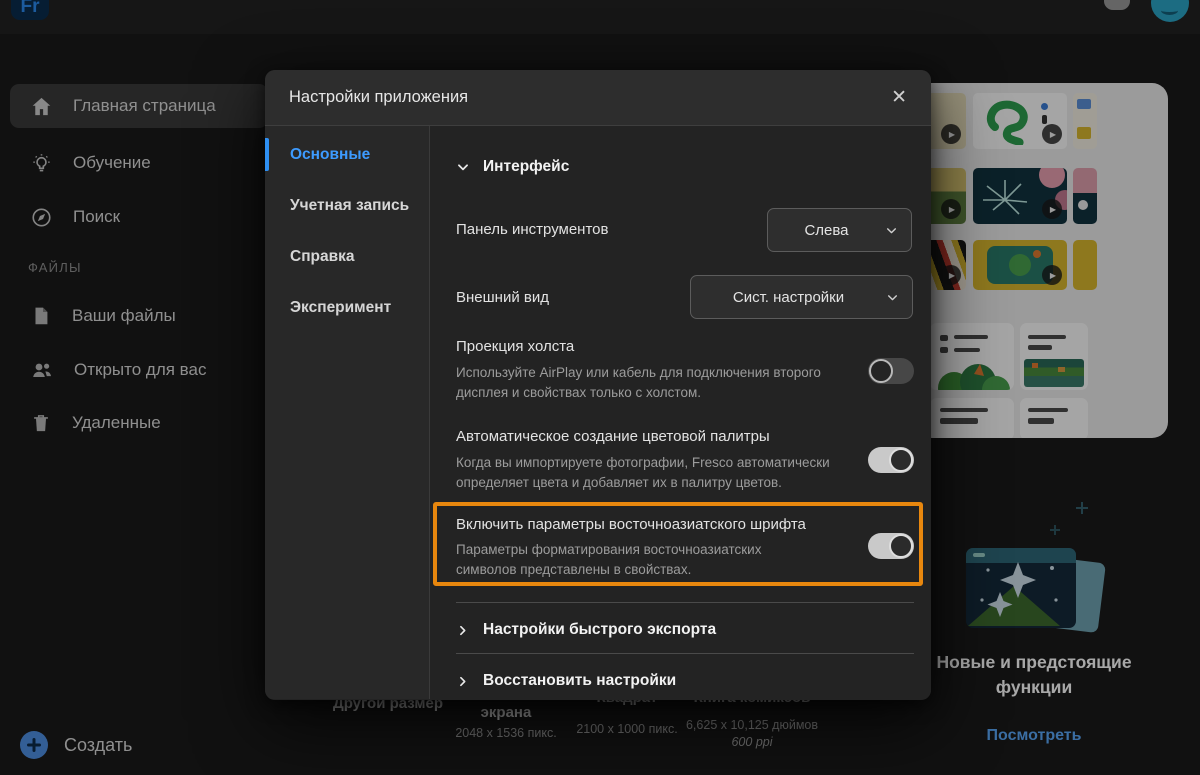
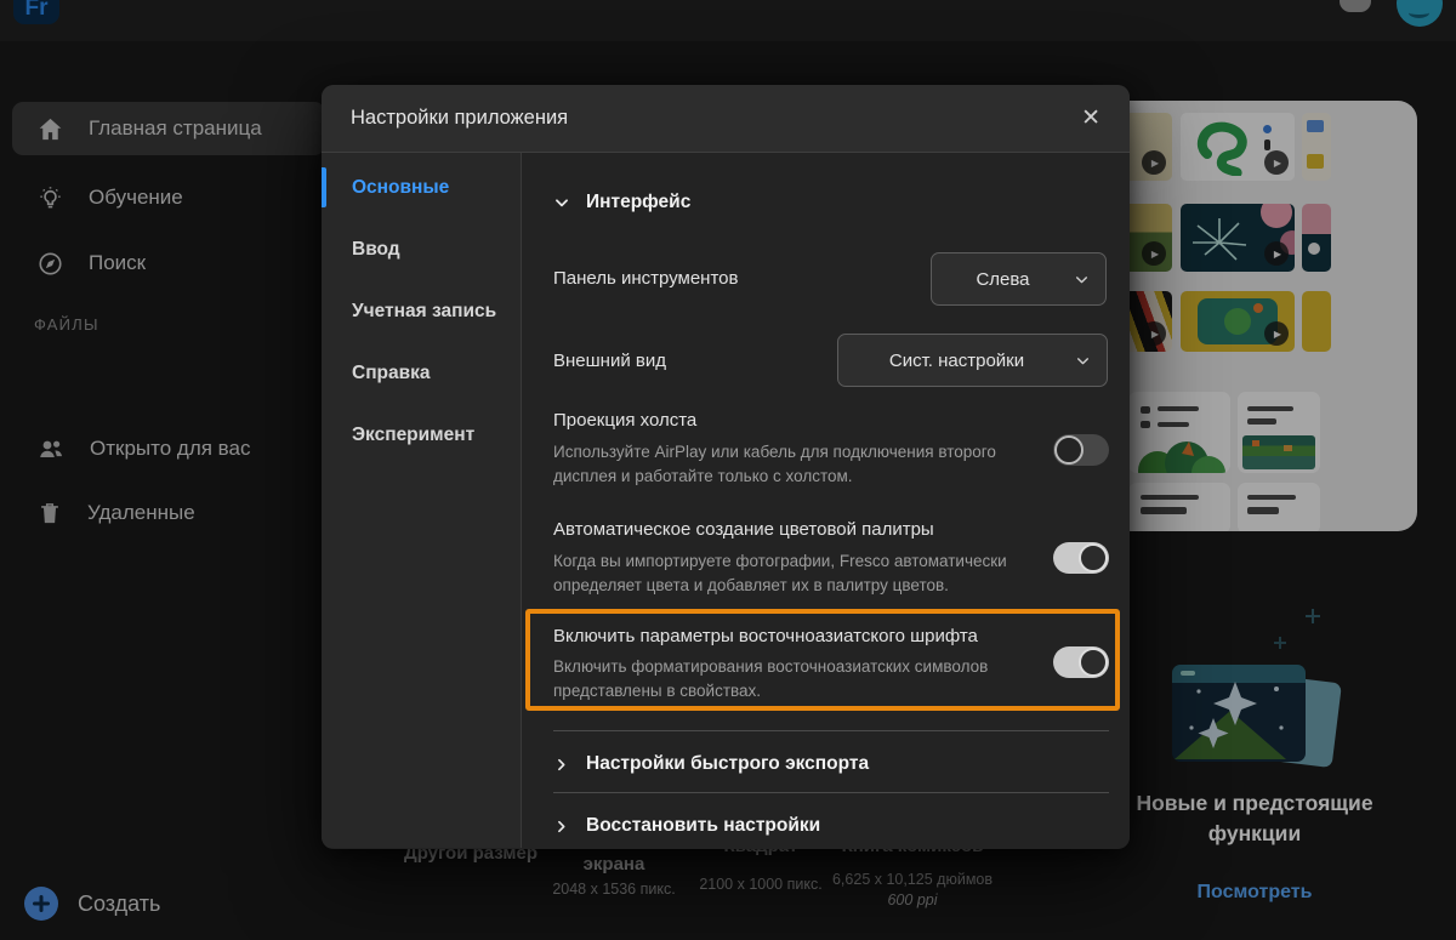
  Fr
  Главная страница
  Обучение
  Поиск
  ФАЙЛЫ
- Ваши файлы
  Открыто для вас
  Удаленные
  Создать
  ▶
  ▶
  ▶
  ▶
  ▶
  ▶
  Новые и предстоящие функции
  Посмотреть
  Другой размер
  экрана
  2048 x 1536 пикс.
  2100 x 1000 пикс.
  6,625 x 10,125 дюймов
  600 ppi
  Настройки приложения
  ✕
  Основные
+ Ввод
  Учетная запись
  Справка
  Эксперимент
  Интерфейс
  Панель инструментов
  Слева
  Внешний вид
  Сист. настройки
  Проекция холста
- Используйте AirPlay или кабель для подключения второго дисплея и свойствах только с холстом.
+ Используйте AirPlay или кабель для подключения второго дисплея и работайте только с холстом.
  Автоматическое создание цветовой палитры
  Когда вы импортируете фотографии, Fresco автоматически определяет цвета и добавляет их в палитру цветов.
  Включить параметры восточноазиатского шрифта
- Параметры форматирования восточноазиатских символов представлены в свойствах.
+ Включить форматирования восточноазиатских символов представлены в свойствах.
  Настройки быстрого экспорта
  Восстановить настройки
